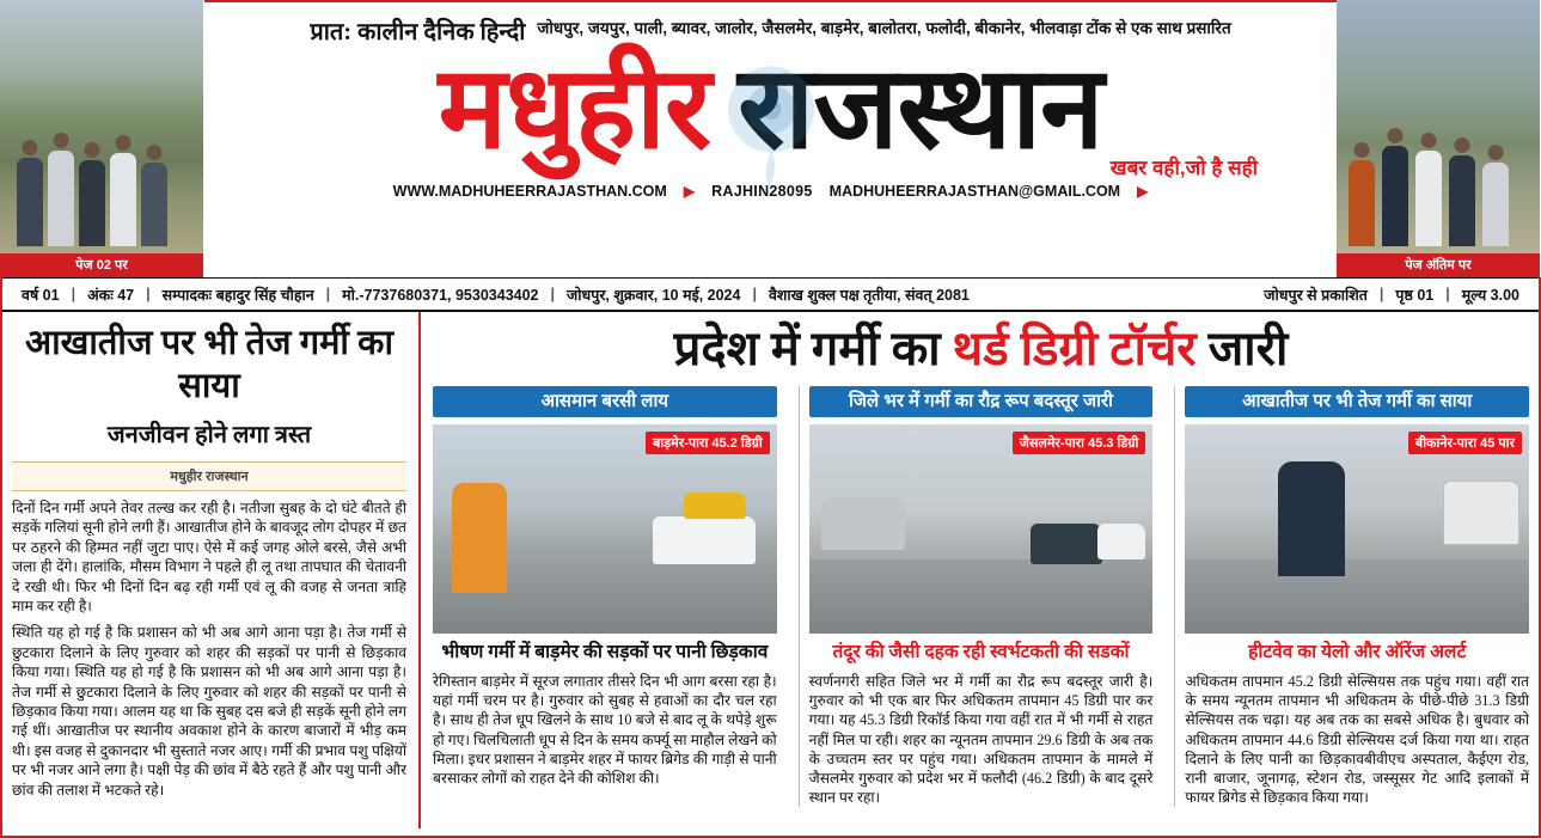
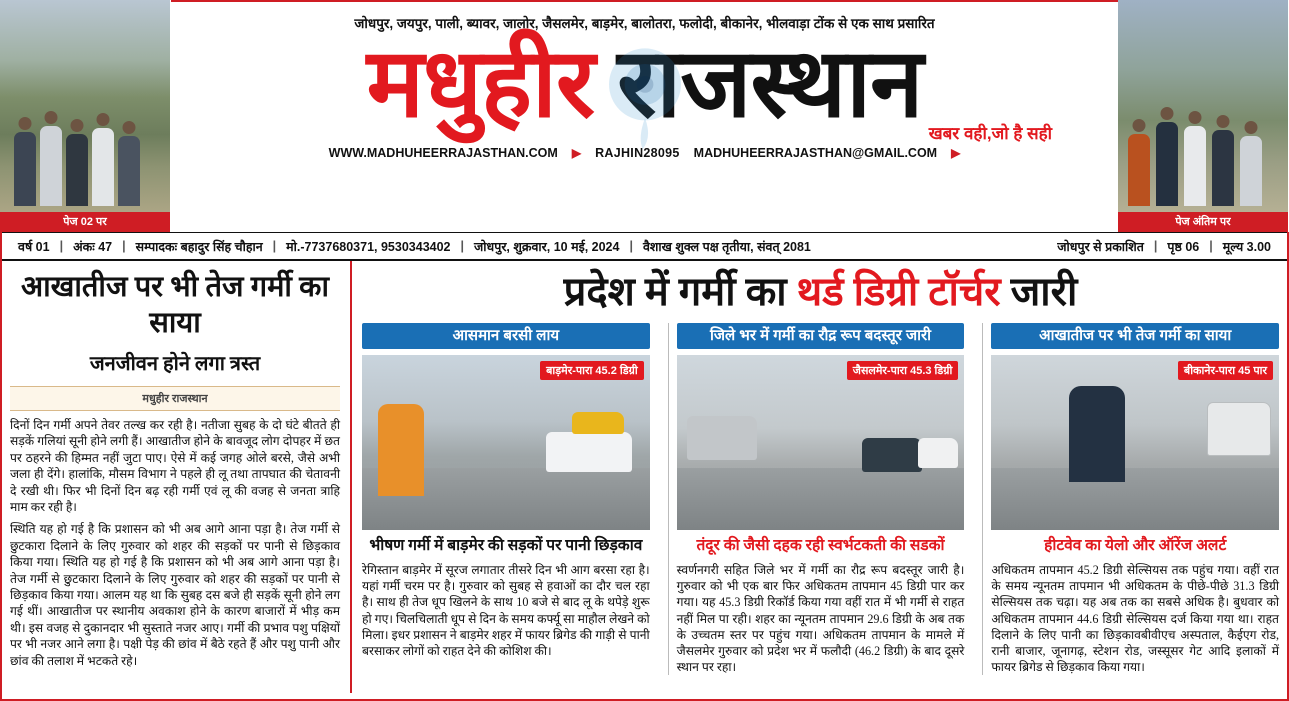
  पेज 02 पर
- प्रात: कालीन दैनिक हिन्दी
  जोधपुर, जयपुर, पाली, ब्यावर, जालोर, जैसलमेर, बाड़मेर, बालोतरा, फलोदी, बीकानेर, भीलवाड़ा टोंक से एक साथ प्रसारित
  मधुहीर राजस्थान
  खबर वही,जो है सही
  WWW.MADHUHEERRAJASTHAN.COM
  ▶
  RAJHIN28095
  MADHUHEERRAJASTHAN@GMAIL.COM
  ▶
  पेज अंतिम पर
  वर्ष 01
  |
  अंकः 47
  |
  सम्पादकः बहादुर सिंह चौहान
  |
  मो.-7737680371, 9530343402
  |
  जोधपुर, शुक्रवार, 10 मई, 2024
  |
  वैशाख शुक्ल पक्ष तृतीया, संवत् 2081
  जोधपुर से प्रकाशित
  |
- पृष्ठ 01
+ पृष्ठ 06
  |
  मूल्य 3.00
  आखातीज पर भी तेज गर्मी का साया
  जनजीवन होने लगा त्रस्त
  मधुहीर राजस्थान
  दिनों दिन गर्मी अपने तेवर तल्ख कर रही है। नतीजा सुबह के दो घंटे बीतते ही सड़कें गलियां सूनी होने लगी हैं। आखातीज होने के बावजूद लोग दोपहर में छत पर ठहरने की हिम्मत नहीं जुटा पाए। ऐसे में कई जगह ओले बरसे, जैसे अभी जला ही देंगे। हालांकि, मौसम विभाग ने पहले ही लू तथा तापघात की चेतावनी दे रखी थी। फिर भी दिनों दिन बढ़ रही गर्मी एवं लू की वजह से जनता त्राहि माम कर रही है।
  स्थिति यह हो गई है कि प्रशासन को भी अब आगे आना पड़ा है। तेज गर्मी से छुटकारा दिलाने के लिए गुरुवार को शहर की सड़कों पर पानी से छिड़काव किया गया। स्थिति यह हो गई है कि प्रशासन को भी अब आगे आना पड़ा है। तेज गर्मी से छुटकारा दिलाने के लिए गुरुवार को शहर की सड़कों पर पानी से छिड़काव किया गया। आलम यह था कि सुबह दस बजे ही सड़कें सूनी होने लग गई थीं। आखातीज पर स्थानीय अवकाश होने के कारण बाजारों में भीड़ कम थी। इस वजह से दुकानदार भी सुस्ताते नजर आए। गर्मी की प्रभाव पशु पक्षियों पर भी नजर आने लगा है। पक्षी पेड़ की छांव में बैठे रहते हैं और पशु पानी और छांव की तलाश में भटकते रहे।
  प्रदेश में गर्मी का थर्ड डिग्री टॉर्चर जारी
  आसमान बरसी लाय
  बाड़मेर-पारा 45.2 डिग्री
  भीषण गर्मी में बाड़मेर की सड़कों पर पानी छिड़काव
  रेगिस्तान बाड़मेर में सूरज लगातार तीसरे दिन भी आग बरसा रहा है। यहां गर्मी चरम पर है। गुरुवार को सुबह से हवाओं का दौर चल रहा है। साथ ही तेज धूप खिलने के साथ 10 बजे से बाद लू के थपेड़े शुरू हो गए। चिलचिलाती धूप से दिन के समय कर्फ्यू सा माहौल लेखने को मिला। इधर प्रशासन ने बाड़मेर शहर में फायर ब्रिगेड की गाड़ी से पानी बरसाकर लोगों को राहत देने की कोशिश की।
  जिले भर में गर्मी का रौद्र रूप बदस्तूर जारी
  जैसलमेर-पारा 45.3 डिग्री
  तंदूर की जैसी दहक रही स्वर्भटकती की सडकों
  स्वर्णनगरी सहित जिले भर में गर्मी का रौद्र रूप बदस्तूर जारी है। गुरुवार को भी एक बार फिर अधिकतम तापमान 45 डिग्री पार कर गया। यह 45.3 डिग्री रिकॉर्ड किया गया वहीं रात में भी गर्मी से राहत नहीं मिल पा रही। शहर का न्यूनतम तापमान 29.6 डिग्री के अब तक के उच्चतम स्तर पर पहुंच गया। अधिकतम तापमान के मामले में जैसलमेर गुरुवार को प्रदेश भर में फलौदी (46.2 डिग्री) के बाद दूसरे स्थान पर रहा।
  आखातीज पर भी तेज गर्मी का साया
  बीकानेर-पारा 45 पार
  हीटवेव का येलो और ऑरेंज अलर्ट
  अधिकतम तापमान 45.2 डिग्री सेल्सियस तक पहुंच गया। वहीं रात के समय न्यूनतम तापमान भी अधिकतम के पीछे-पीछे 31.3 डिग्री सेल्सियस तक चढ़ा। यह अब तक का सबसे अधिक है। बुधवार को अधिकतम तापमान 44.6 डिग्री सेल्सियस दर्ज किया गया था। राहत दिलाने के लिए पानी का छिड़कावबीवीएच अस्पताल, कैईएग रोड, रानी बाजार, जूनागढ़, स्टेशन रोड, जस्सूसर गेट आदि इलाकों में फायर ब्रिगेड से छिड़काव किया गया।
